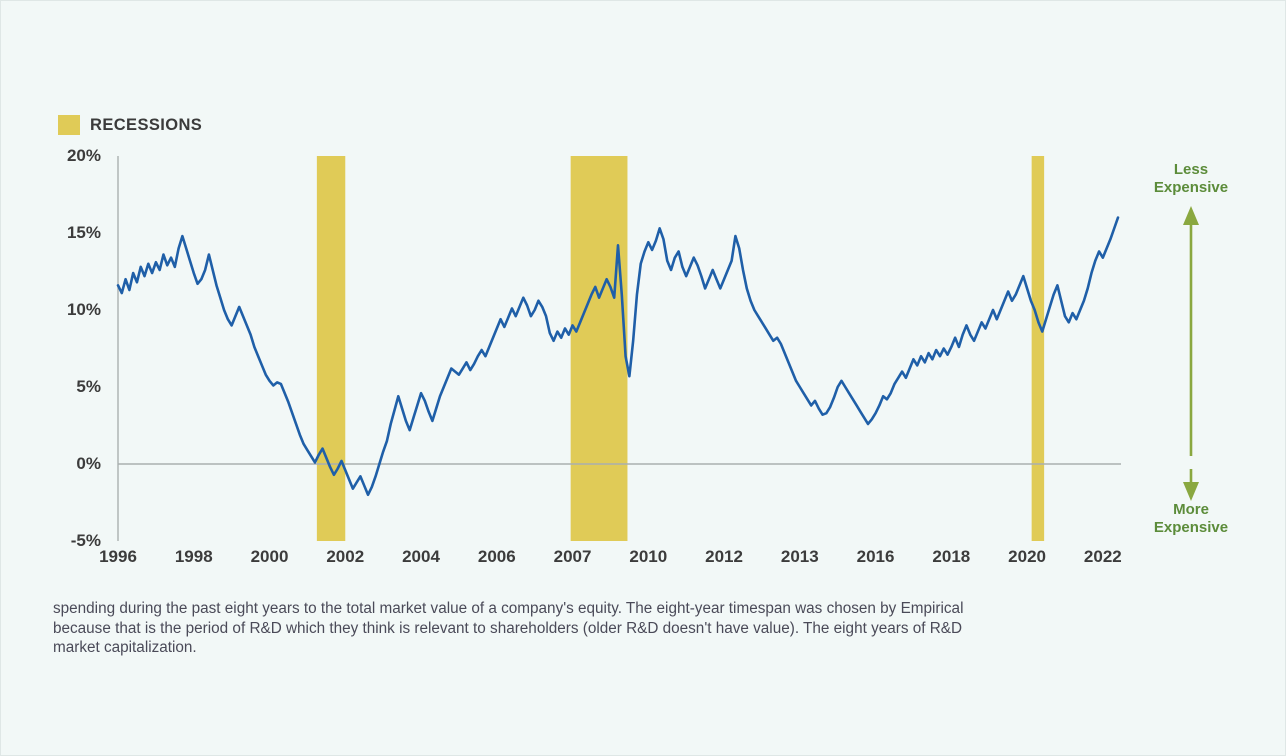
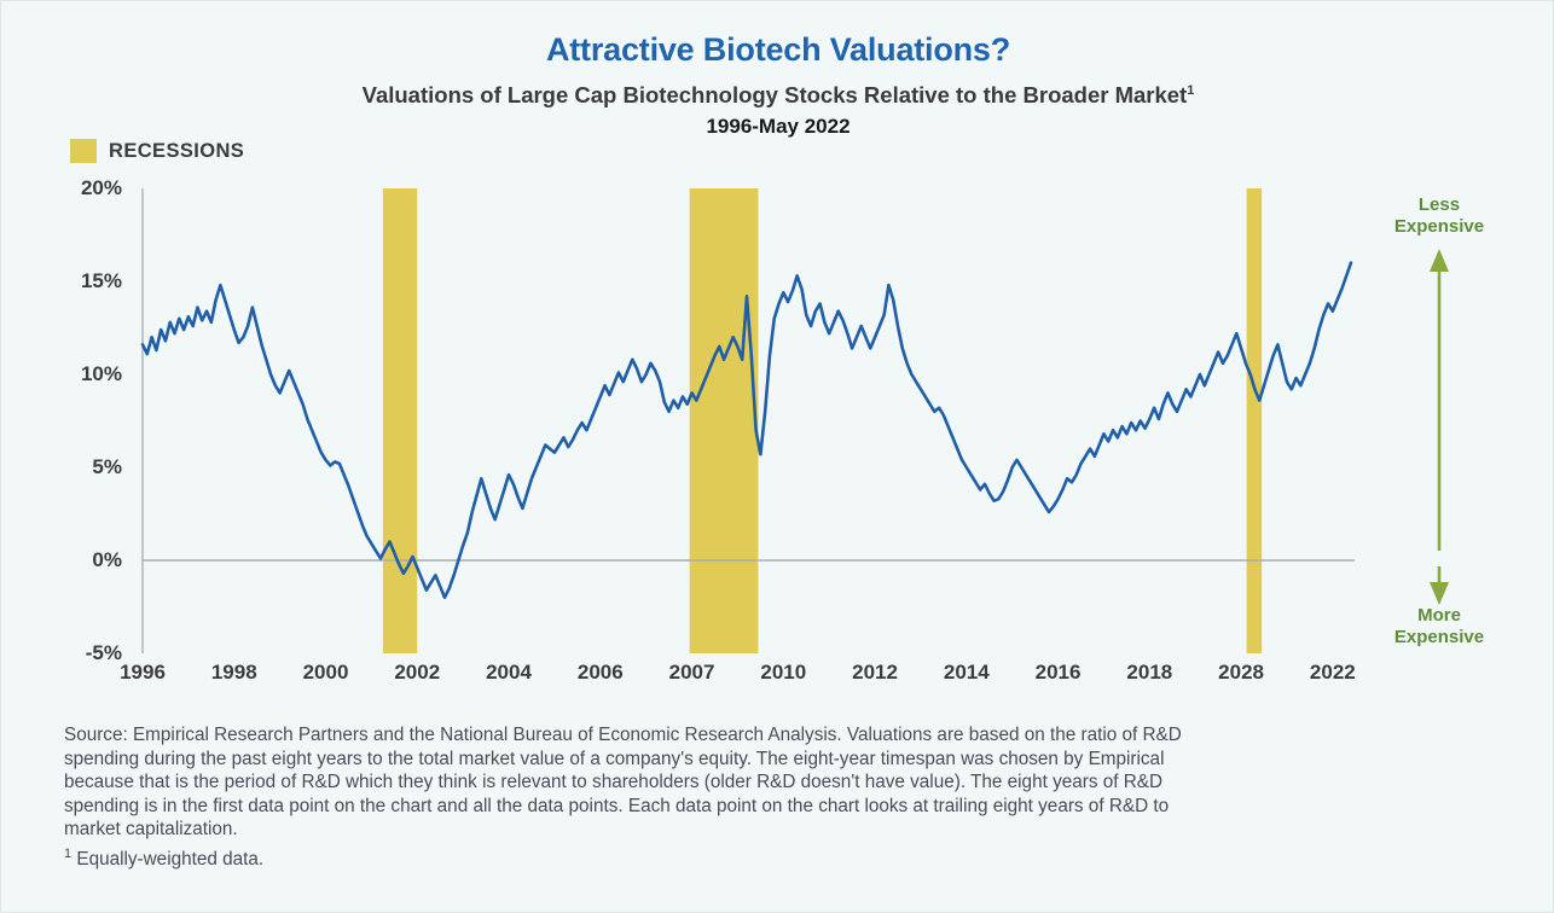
+ Attractive Biotech Valuations?
+ Valuations of Large Cap Biotechnology Stocks Relative to the Broader Market1
+ 1996-May 2022
  RECESSIONS
  20%
  15%
  10%
  5%
  0%
  -5%
  1996
  1998
  2000
  2002
  2004
  2006
  2007
  2010
  2012
- 2013
+ 2014
  2016
  2018
- 2020
+ 2028
  2022
  Less
  Expensive
  More
  Expensive
+ Source: Empirical Research Partners and the National Bureau of Economic Research Analysis. Valuations are based on the ratio of R&D
  spending during the past eight years to the total market value of a company's equity. The eight-year timespan was chosen by Empirical
  because that is the period of R&D which they think is relevant to shareholders (older R&D doesn't have value). The eight years of R&D
+ spending is in the first data point on the chart and all the data points. Each data point on the chart looks at trailing eight years of R&D to
  market capitalization.
+ 1 Equally-weighted data.
